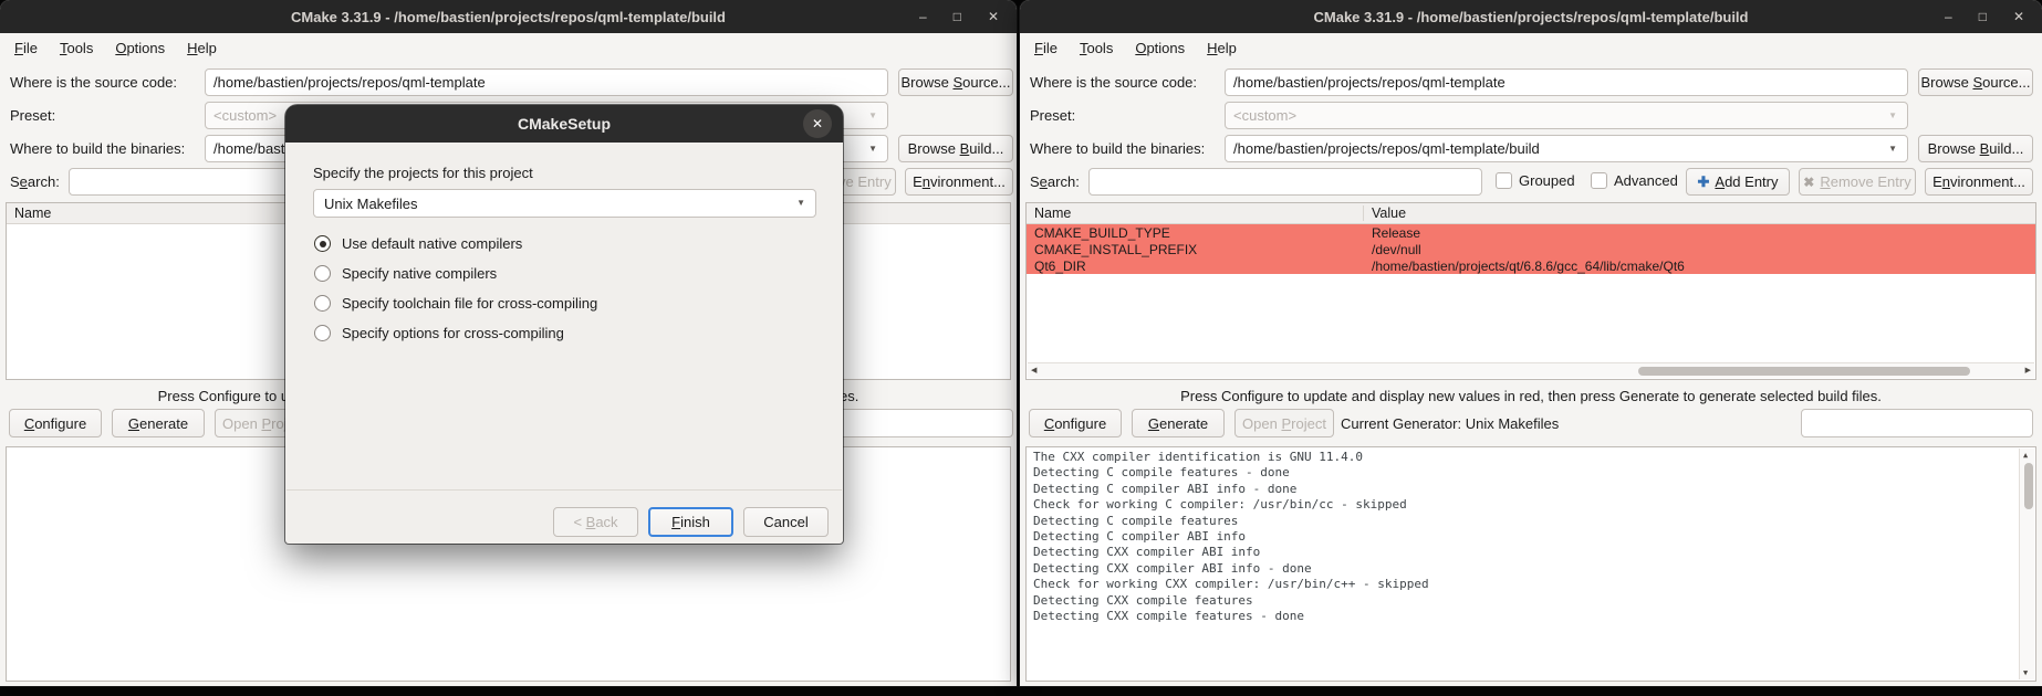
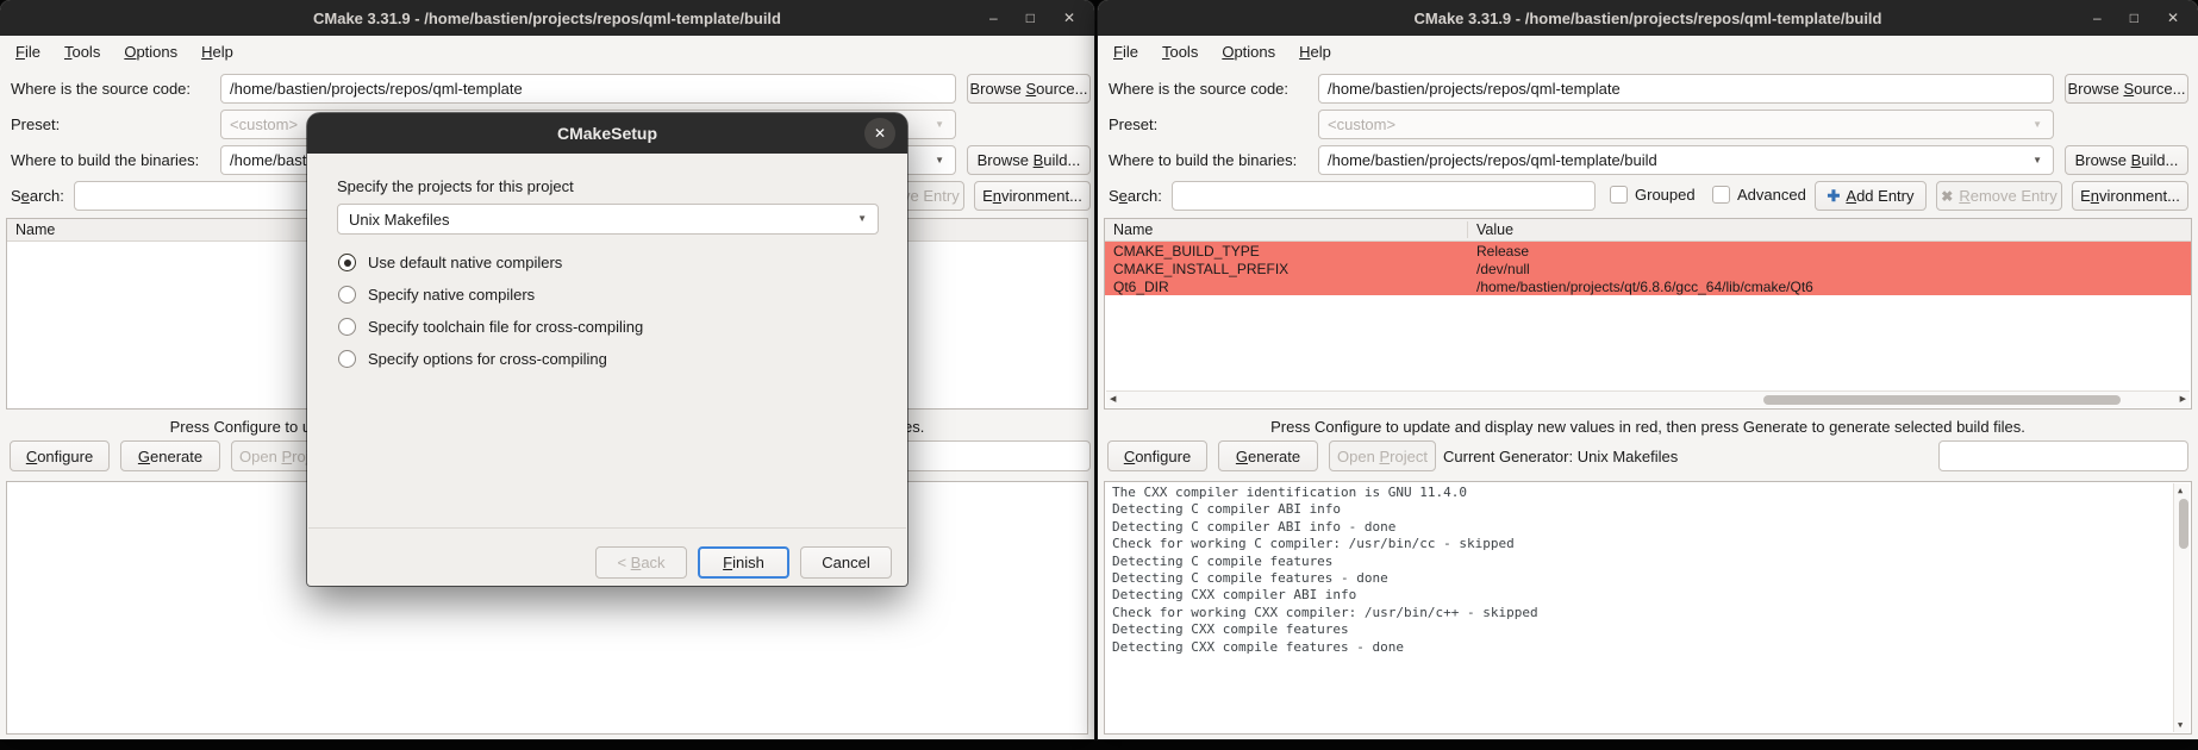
  CMake 3.31.9 - /home/bastien/projects/repos/qml-template/build
  –
  □
  ✕
  File
  Tools
  Options
  Help
  Where is the source code:
  /home/bastien/projects/repos/qml-template
  Browse Source...
  Preset:
  <custom>
  ▼
  Where to build the binaries:
  ▼
  Browse Build...
  Search:
  Environment...
  Name
  Configure
  Generate
  CMakeSetup
  ✕
  Specify the projects for this project
  Unix Makefiles
  ▼
  Use default native compilers
  Specify native compilers
  Specify toolchain file for cross-compiling
  Specify options for cross-compiling
  < Back
  Finish
  Cancel
  CMake 3.31.9 - /home/bastien/projects/repos/qml-template/build
  –
  □
  ✕
  File
  Tools
  Options
  Help
  Where is the source code:
  /home/bastien/projects/repos/qml-template
  Browse Source...
  Preset:
  <custom>
  ▼
  Where to build the binaries:
  /home/bastien/projects/repos/qml-template/build
  ▼
  Browse Build...
  Search:
  Grouped
  Advanced
  ✚
  Add Entry
  ✖
  Remove Entry
  Environment...
  Name
  Value
  CMAKE_BUILD_TYPE
  Release
  CMAKE_INSTALL_PREFIX
  /dev/null
  Qt6_DIR
  /home/bastien/projects/qt/6.8.6/gcc_64/lib/cmake/Qt6
  Press Configure to update and display new values in red, then press Generate to generate selected build files.
  Configure
  Generate
  Open Project
  Current Generator: Unix Makefiles
  The CXX compiler identification is GNU 11.4.0
- Detecting C compile features - done
+ Detecting C compiler ABI info
  Detecting C compiler ABI info - done
  Check for working C compiler: /usr/bin/cc - skipped
  Detecting C compile features
- Detecting C compiler ABI info
+ Detecting C compile features - done
  Detecting CXX compiler ABI info
- Detecting CXX compiler ABI info - done
  Check for working CXX compiler: /usr/bin/c++ - skipped
  Detecting CXX compile features
  Detecting CXX compile features - done
  ▲
  ▼
